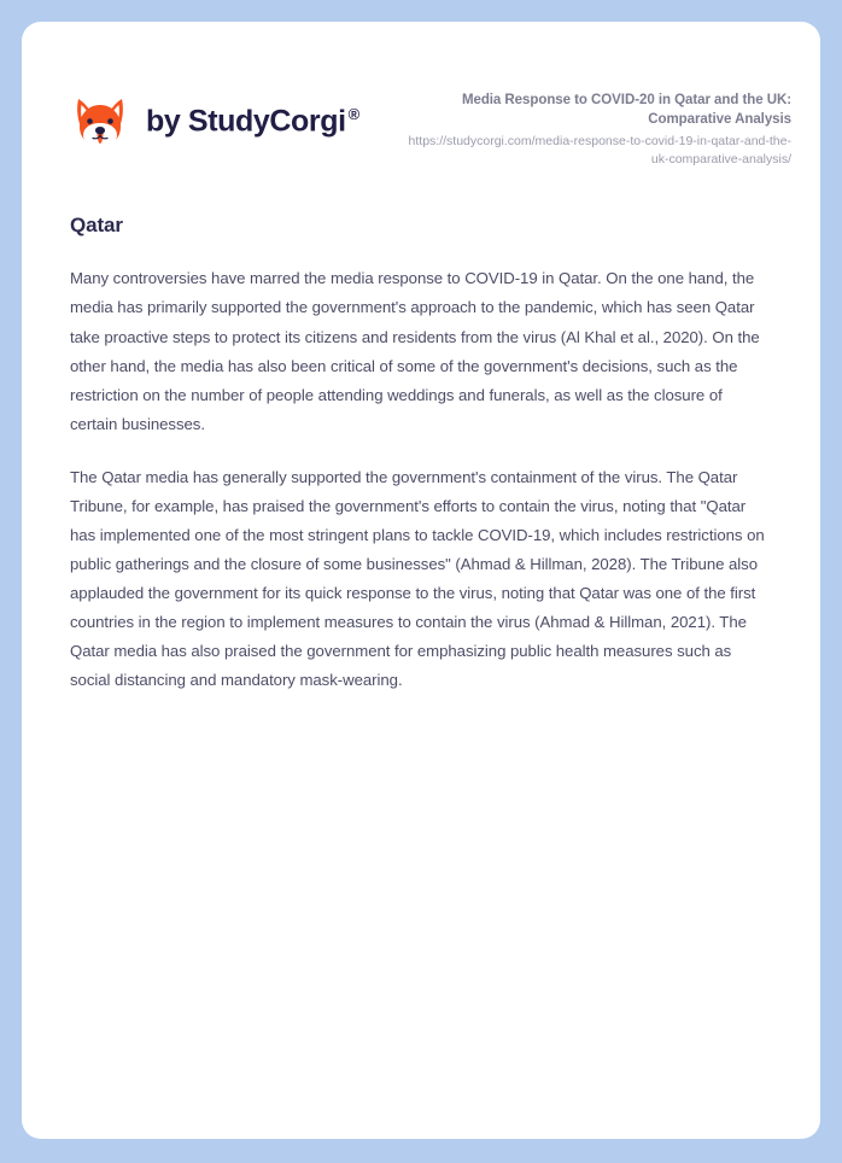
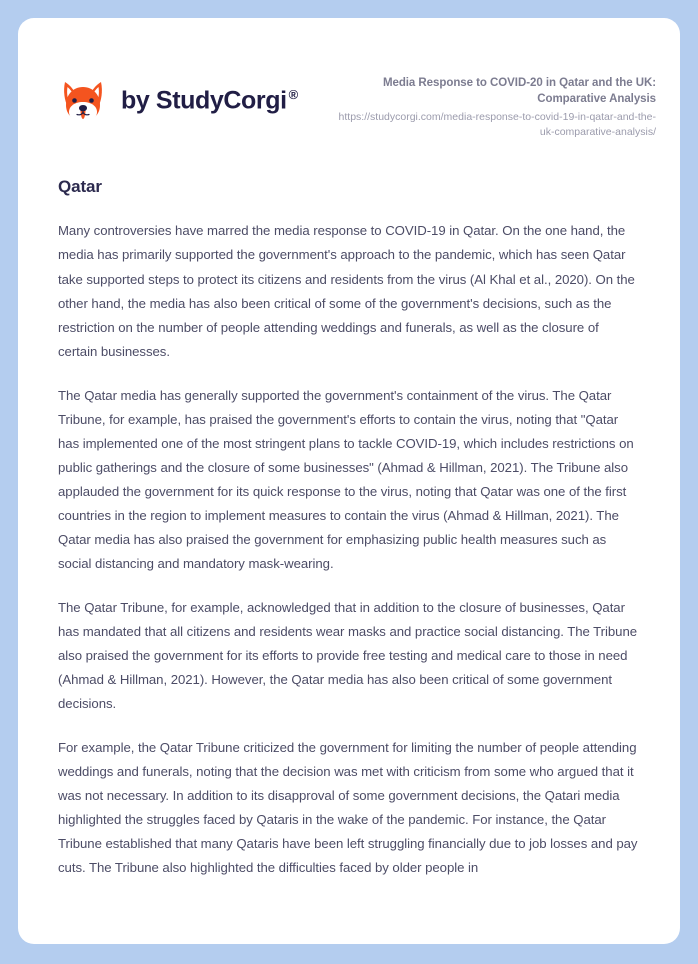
  by StudyCorgi ®
  Media Response to COVID-20 in Qatar and the UK: Comparative Analysis
  https://studycorgi.com/media-response-to-covid-19-in-qatar-and-the-uk-comparative-analysis/
  Qatar
- Many controversies have marred the media response to COVID-19 in Qatar. On the one hand, the media has primarily supported the government's approach to the pandemic, which has seen Qatar take proactive steps to protect its citizens and residents from the virus (Al Khal et al., 2020). On the other hand, the media has also been critical of some of the government's decisions, such as the restriction on the number of people attending weddings and funerals, as well as the closure of certain businesses.
+ Many controversies have marred the media response to COVID-19 in Qatar. On the one hand, the media has primarily supported the government's approach to the pandemic, which has seen Qatar take supported steps to protect its citizens and residents from the virus (Al Khal et al., 2020). On the other hand, the media has also been critical of some of the government's decisions, such as the restriction on the number of people attending weddings and funerals, as well as the closure of certain businesses.
- The Qatar media has generally supported the government's containment of the virus. The Qatar Tribune, for example, has praised the government's efforts to contain the virus, noting that "Qatar has implemented one of the most stringent plans to tackle COVID-19, which includes restrictions on public gatherings and the closure of some businesses" (Ahmad & Hillman, 2028). The Tribune also applauded the government for its quick response to the virus, noting that Qatar was one of the first countries in the region to implement measures to contain the virus (Ahmad & Hillman, 2021). The Qatar media has also praised the government for emphasizing public health measures such as social distancing and mandatory mask-wearing.
+ The Qatar media has generally supported the government's containment of the virus. The Qatar Tribune, for example, has praised the government's efforts to contain the virus, noting that "Qatar has implemented one of the most stringent plans to tackle COVID-19, which includes restrictions on public gatherings and the closure of some businesses" (Ahmad & Hillman, 2021). The Tribune also applauded the government for its quick response to the virus, noting that Qatar was one of the first countries in the region to implement measures to contain the virus (Ahmad & Hillman, 2021). The Qatar media has also praised the government for emphasizing public health measures such as social distancing and mandatory mask-wearing.
+ The Qatar Tribune, for example, acknowledged that in addition to the closure of businesses, Qatar has mandated that all citizens and residents wear masks and practice social distancing. The Tribune also praised the government for its efforts to provide free testing and medical care to those in need (Ahmad & Hillman, 2021). However, the Qatar media has also been critical of some government decisions.
+ For example, the Qatar Tribune criticized the government for limiting the number of people attending weddings and funerals, noting that the decision was met with criticism from some who argued that it was not necessary. In addition to its disapproval of some government decisions, the Qatari media highlighted the struggles faced by Qataris in the wake of the pandemic. For instance, the Qatar Tribune established that many Qataris have been left struggling financially due to job losses and pay cuts. The Tribune also highlighted the difficulties faced by older people in
